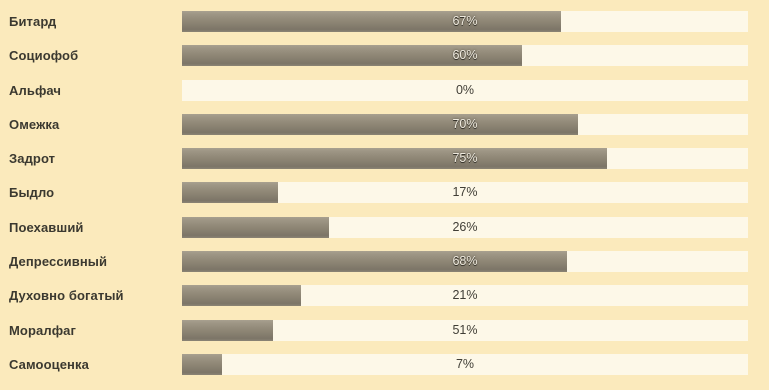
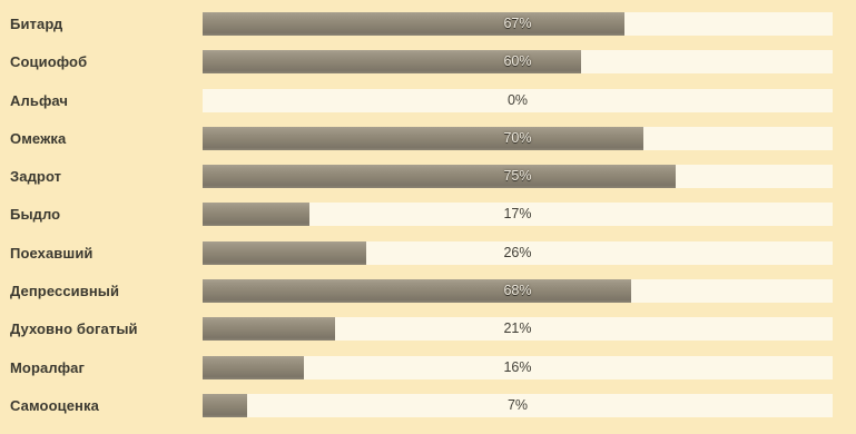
  Битард
  67%
  Социофоб
  60%
  Альфач
  0%
  Омежка
  70%
  Задрот
  75%
  Быдло
  17%
  Поехавший
  26%
  Депрессивный
  68%
  Духовно богатый
  21%
  Моралфаг
- 51%
+ 16%
  Самооценка
  7%
